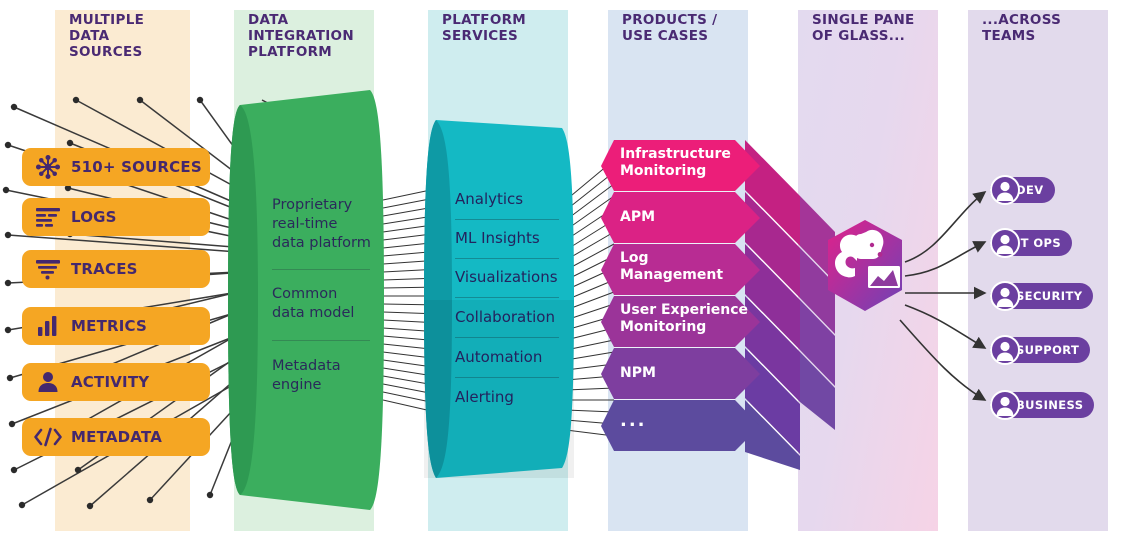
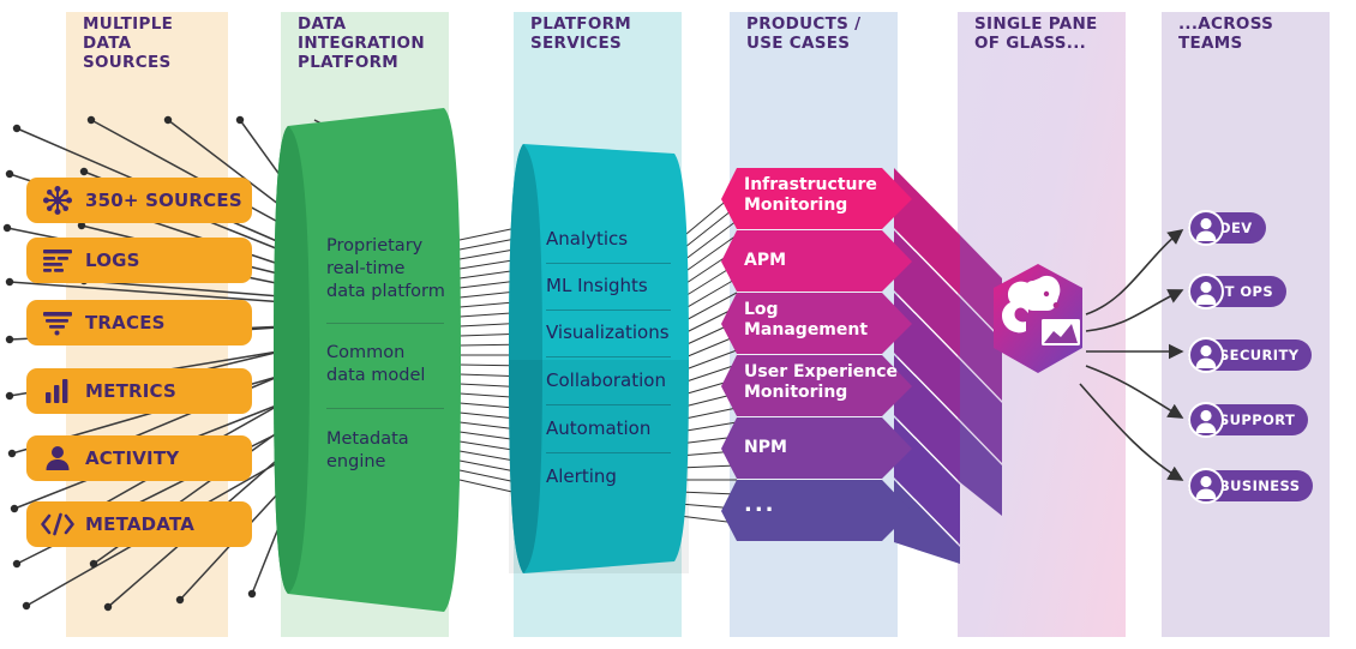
  MULTIPLE
  DATA
  SOURCES
  DATA
  INTEGRATION
  PLATFORM
  PLATFORM
  SERVICES
  PRODUCTS /
  USE CASES
  SINGLE PANE
  OF GLASS...
  ...ACROSS
  TEAMS
- 510+ SOURCES
+ 350+ SOURCES
  LOGS
  TRACES
  METRICS
  ACTIVITY
  METADATA
  Proprietary
  real-time
  data platform
  Common
  data model
  Metadata
  engine
  Analytics
  ML Insights
  Visualizations
  Collaboration
  Automation
  Alerting
  Infrastructure
  Monitoring
  APM
  Log
  Management
  User Experience
  Monitoring
  NPM
  ...
  DEV
  T OPS
  SECURITY
  SUPPORT
  BUSINESS
